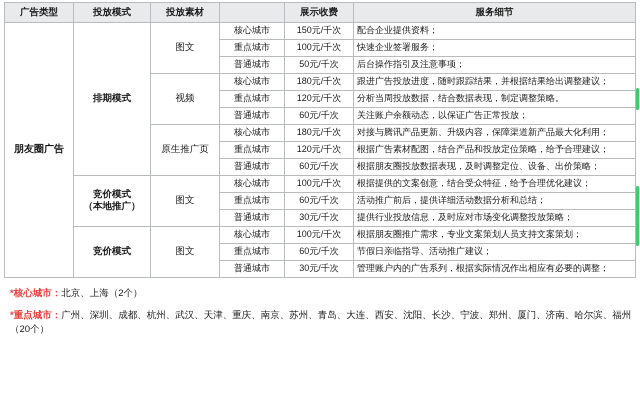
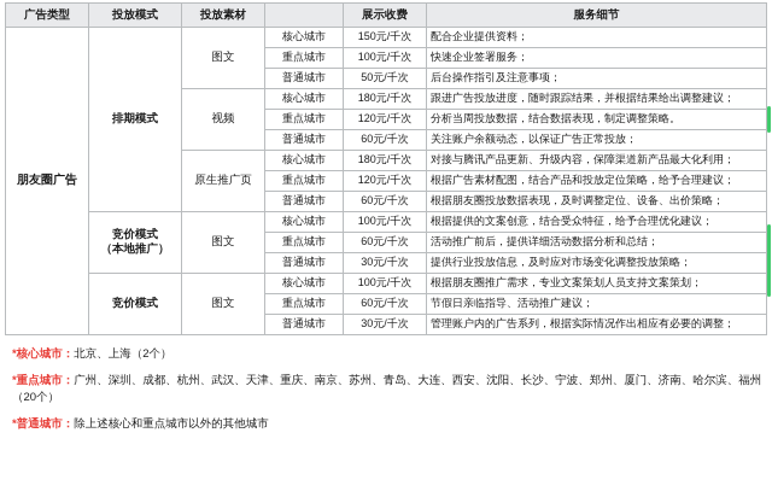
  广告类型	投放模式	投放素材		展示收费	服务细节
  朋友圈广告	排期模式	图文	核心城市	150元/千次	配合企业提供资料；
  重点城市	100元/千次	快速企业签署服务；
  普通城市	50元/千次	后台操作指引及注意事项；
  视频	核心城市	180元/千次	跟进广告投放进度，随时跟踪结果，并根据结果给出调整建议；
  重点城市	120元/千次	分析当周投放数据，结合数据表现，制定调整策略。
  普通城市	60元/千次	关注账户余额动态，以保证广告正常投放；
  原生推广页	核心城市	180元/千次	对接与腾讯产品更新、升级内容，保障渠道新产品最大化利用；
  重点城市	120元/千次	根据广告素材配图，结合产品和投放定位策略，给予合理建议；
  普通城市	60元/千次	根据朋友圈投放数据表现，及时调整定位、设备、出价策略；
  竞价模式 （本地推广）	图文	核心城市	100元/千次	根据提供的文案创意，结合受众特征，给予合理优化建议；
  重点城市	60元/千次	活动推广前后，提供详细活动数据分析和总结；
  普通城市	30元/千次	提供行业投放信息，及时应对市场变化调整投放策略；
  竞价模式	图文	核心城市	100元/千次	根据朋友圈推广需求，专业文案策划人员支持文案策划；
  重点城市	60元/千次	节假日亲临指导、活动推广建议；
  普通城市	30元/千次	管理账户内的广告系列，根据实际情况作出相应有必要的调整；
  *核心城市：北京、上海（2个）
  *重点城市：广州、深圳、成都、杭州、武汉、天津、重庆、南京、苏州、青岛、大连、西安、沈阳、长沙、宁波、郑州、厦门、济南、哈尔滨、福州（20个）
+ *普通城市：除上述核心和重点城市以外的其他城市
